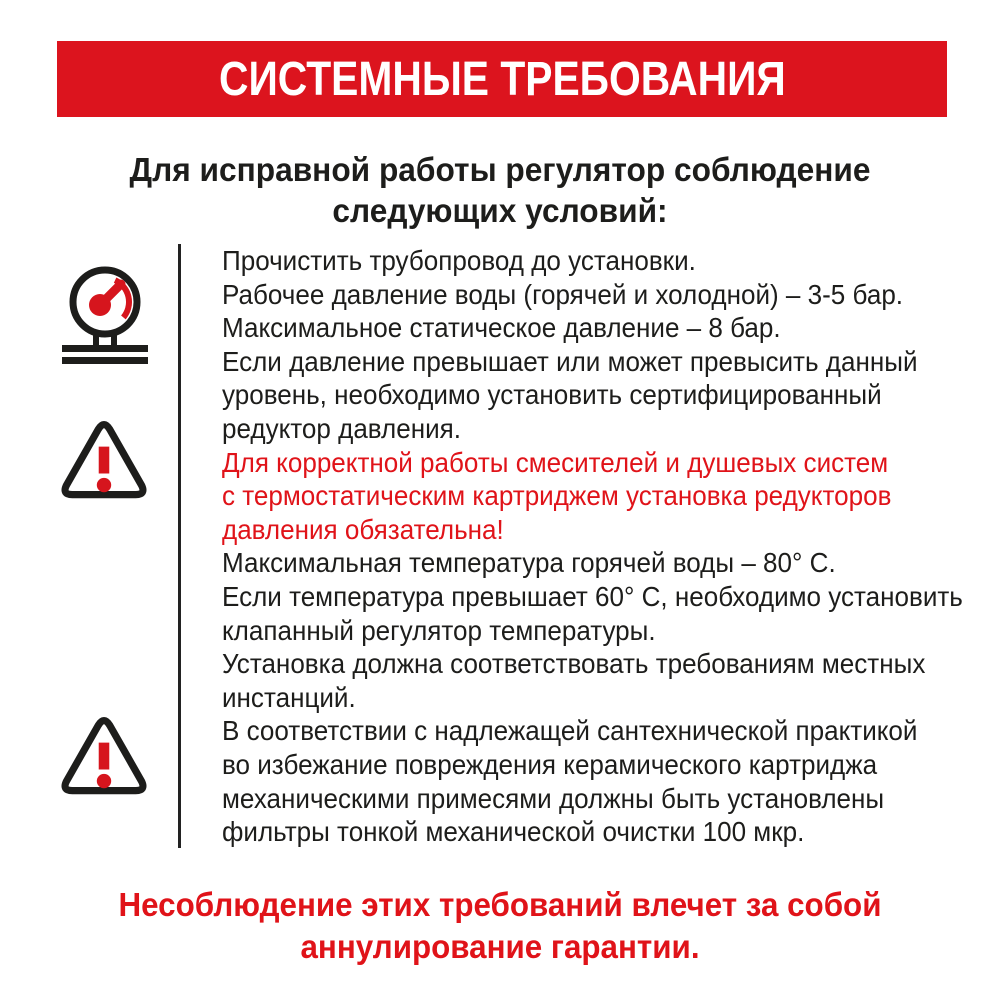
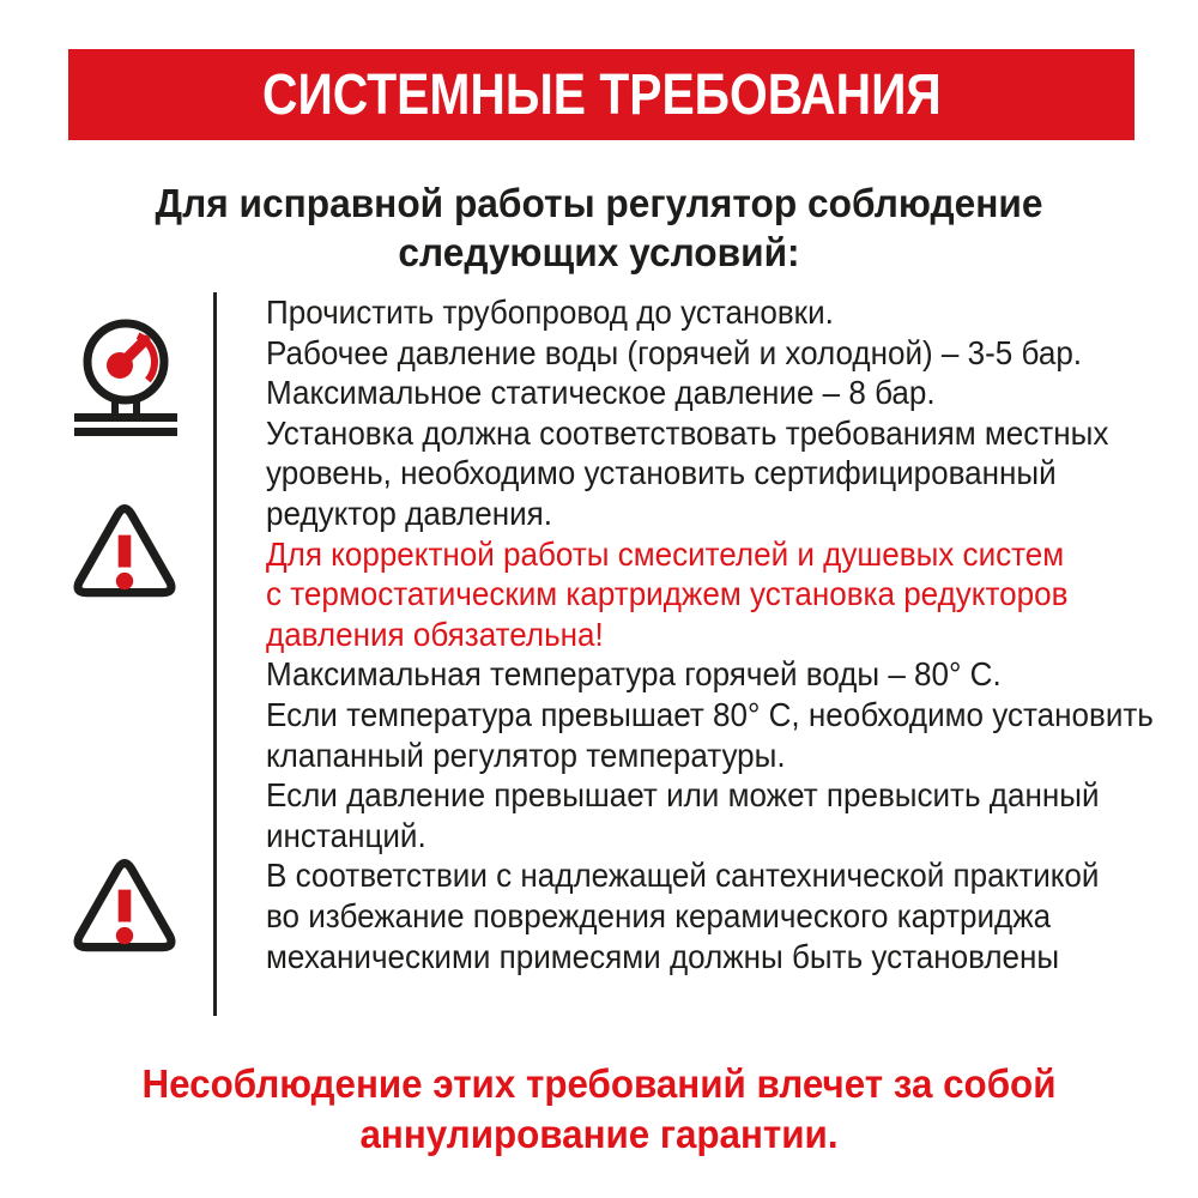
  СИСТЕМНЫЕ ТРЕБОВАНИЯ
  Для исправной работы регулятор соблюдение
  следующих условий:
  Прочистить трубопровод до установки.
  Рабочее давление воды (горячей и холодной) – 3-5 бар.
  Максимальное статическое давление – 8 бар.
- Если давление превышает или может превысить данный
+ Установка должна соответствовать требованиям местных
  уровень, необходимо установить сертифицированный
  редуктор давления.
  Для корректной работы смесителей и душевых систем
  с термостатическим картриджем установка редукторов
  давления обязательна!
  Максимальная температура горячей воды – 80° C.
- Если температура превышает 60° C, необходимо установить
+ Если температура превышает 80° C, необходимо установить
  клапанный регулятор температуры.
- Установка должна соответствовать требованиям местных
+ Если давление превышает или может превысить данный
  инстанций.
  В соответствии с надлежащей сантехнической практикой
  во избежание повреждения керамического картриджа
  механическими примесями должны быть установлены
- фильтры тонкой механической очистки 100 мкр.
  Несоблюдение этих требований влечет за собой
  аннулирование гарантии.
